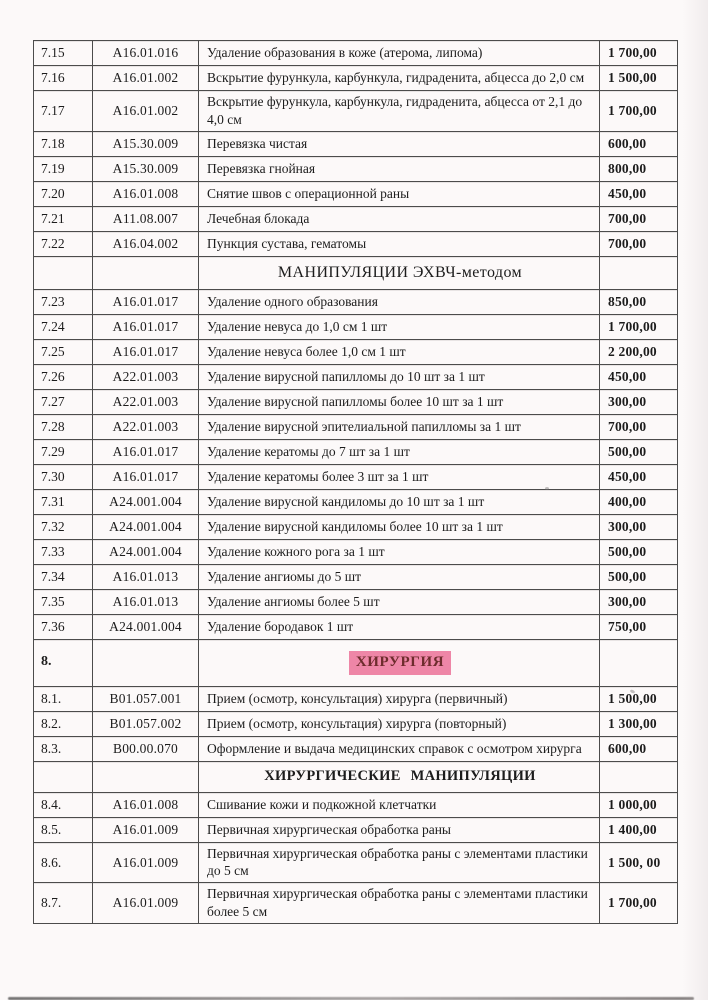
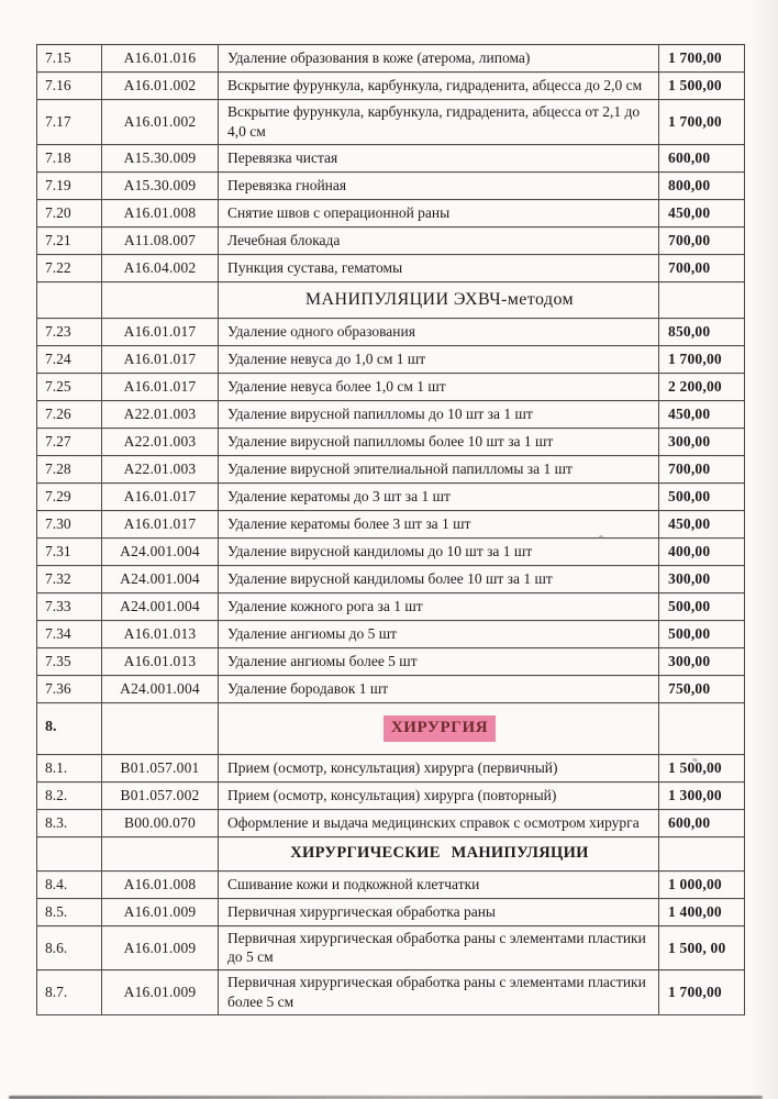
  7.15	A16.01.016	Удаление образования в коже (атерома, липома)	1 700,00
  7.16	A16.01.002	Вскрытие фурункула, карбункула, гидраденита, абцесса до 2,0 см	1 500,00
  7.17	A16.01.002	Вскрытие фурункула, карбункула, гидраденита, абцесса от 2,1 до 4,0 см	1 700,00
  7.18	A15.30.009	Перевязка чистая	600,00
  7.19	A15.30.009	Перевязка гнойная	800,00
  7.20	A16.01.008	Снятие швов с операционной раны	450,00
  7.21	A11.08.007	Лечебная блокада	700,00
  7.22	A16.04.002	Пункция сустава, гематомы	700,00
  		МАНИПУЛЯЦИИ ЭХВЧ-методом
  7.23	A16.01.017	Удаление одного образования	850,00
  7.24	A16.01.017	Удаление невуса до 1,0 см 1 шт	1 700,00
  7.25	A16.01.017	Удаление невуса более 1,0 см 1 шт	2 200,00
  7.26	A22.01.003	Удаление вирусной папилломы до 10 шт за 1 шт	450,00
  7.27	A22.01.003	Удаление вирусной папилломы более 10 шт за 1 шт	300,00
  7.28	A22.01.003	Удаление вирусной эпителиальной папилломы за 1 шт	700,00
- 7.29	A16.01.017	Удаление кератомы до 7 шт за 1 шт	500,00
+ 7.29	A16.01.017	Удаление кератомы до 3 шт за 1 шт	500,00
  7.30	A16.01.017	Удаление кератомы более 3 шт за 1 шт	450,00
  7.31	A24.001.004	Удаление вирусной кандиломы до 10 шт за 1 шт	400,00
  7.32	A24.001.004	Удаление вирусной кандиломы более 10 шт за 1 шт	300,00
  7.33	A24.001.004	Удаление кожного рога за 1 шт	500,00
  7.34	A16.01.013	Удаление ангиомы до 5 шт	500,00
  7.35	A16.01.013	Удаление ангиомы более 5 шт	300,00
  7.36	A24.001.004	Удаление бородавок 1 шт	750,00
  8.		ХИРУРГИЯ
  8.1.	B01.057.001	Прием (осмотр, консультация) хирурга (первичный)	1 500,00
  8.2.	B01.057.002	Прием (осмотр, консультация) хирурга (повторный)	1 300,00
  8.3.	B00.00.070	Оформление и выдача медицинских справок с осмотром хирурга	600,00
  		ХИРУРГИЧЕСКИЕ МАНИПУЛЯЦИИ
  8.4.	A16.01.008	Сшивание кожи и подкожной клетчатки	1 000,00
  8.5.	A16.01.009	Первичная хирургическая обработка раны	1 400,00
  8.6.	A16.01.009	Первичная хирургическая обработка раны с элементами пластики до 5 см	1 500, 00
  8.7.	A16.01.009	Первичная хирургическая обработка раны с элементами пластики более 5 см	1 700,00
